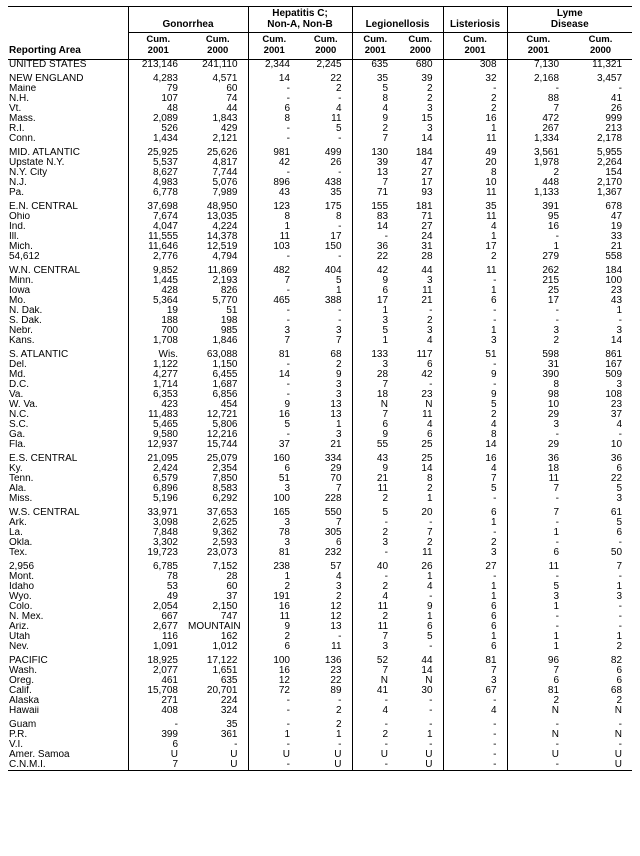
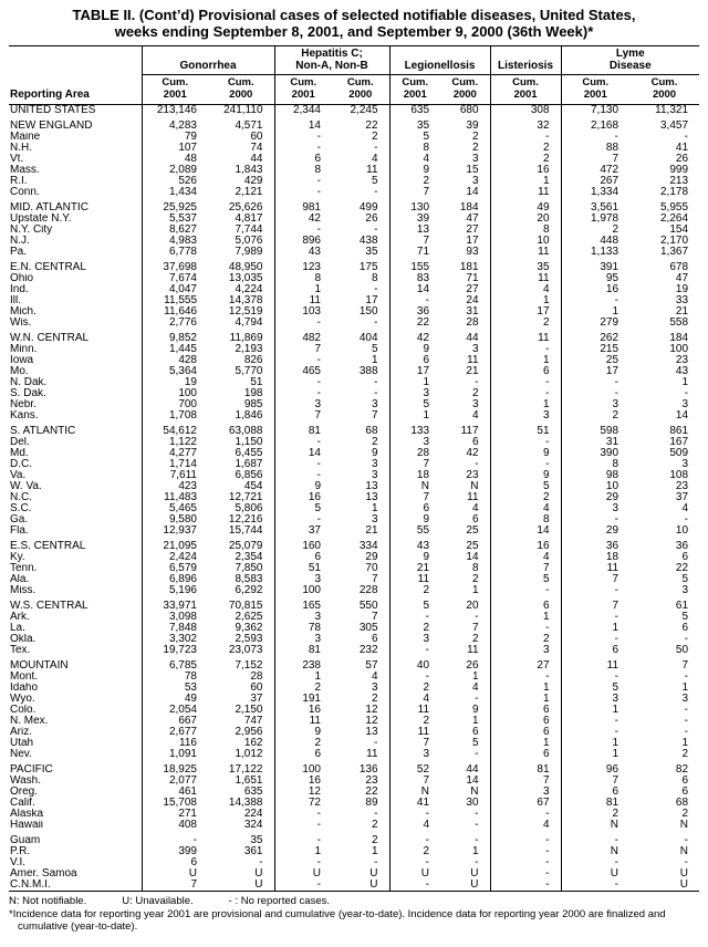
+ TABLE II. (Cont’d) Provisional cases of selected notifiable diseases, United States,
+ weeks ending September 8, 2001, and September 9, 2000 (36th Week)*
  Reporting Area	Gonorrhea	Hepatitis C; Non-A, Non-B	Legionellosis	Listeriosis	Lyme Disease
  Cum. 2001	Cum. 2000	Cum. 2001	Cum. 2000	Cum. 2001	Cum. 2000	Cum. 2001	Cum. 2001	Cum. 2000
  UNITED STATES	213,146	241,110	2,344	2,245	635	680	308	7,130	11,321
  NEW ENGLAND	4,283	4,571	14	22	35	39	32	2,168	3,457
  Maine	79	60	-	2	5	2	-	-	-
  N.H.	107	74	-	-	8	2	2	88	41
  Vt.	48	44	6	4	4	3	2	7	26
  Mass.	2,089	1,843	8	11	9	15	16	472	999
  R.I.	526	429	-	5	2	3	1	267	213
  Conn.	1,434	2,121	-	-	7	14	11	1,334	2,178
  MID. ATLANTIC	25,925	25,626	981	499	130	184	49	3,561	5,955
  Upstate N.Y.	5,537	4,817	42	26	39	47	20	1,978	2,264
  N.Y. City	8,627	7,744	-	-	13	27	8	2	154
  N.J.	4,983	5,076	896	438	7	17	10	448	2,170
  Pa.	6,778	7,989	43	35	71	93	11	1,133	1,367
  E.N. CENTRAL	37,698	48,950	123	175	155	181	35	391	678
  Ohio	7,674	13,035	8	8	83	71	11	95	47
  Ind.	4,047	4,224	1	-	14	27	4	16	19
  Ill.	11,555	14,378	11	17	-	24	1	-	33
  Mich.	11,646	12,519	103	150	36	31	17	1	21
- 54,612	2,776	4,794	-	-	22	28	2	279	558
+ Wis.	2,776	4,794	-	-	22	28	2	279	558
  W.N. CENTRAL	9,852	11,869	482	404	42	44	11	262	184
  Minn.	1,445	2,193	7	5	9	3	-	215	100
  Iowa	428	826	-	1	6	11	1	25	23
  Mo.	5,364	5,770	465	388	17	21	6	17	43
  N. Dak.	19	51	-	-	1	-	-	-	1
- S. Dak.	188	198	-	-	3	2	-	-	-
+ S. Dak.	100	198	-	-	3	2	-	-	-
  Nebr.	700	985	3	3	5	3	1	3	3
  Kans.	1,708	1,846	7	7	1	4	3	2	14
- S. ATLANTIC	Wis.	63,088	81	68	133	117	51	598	861
+ S. ATLANTIC	54,612	63,088	81	68	133	117	51	598	861
  Del.	1,122	1,150	-	2	3	6	-	31	167
  Md.	4,277	6,455	14	9	28	42	9	390	509
  D.C.	1,714	1,687	-	3	7	-	-	8	3
- Va.	6,353	6,856	-	3	18	23	9	98	108
+ Va.	7,611	6,856	-	3	18	23	9	98	108
  W. Va.	423	454	9	13	N	N	5	10	23
  N.C.	11,483	12,721	16	13	7	11	2	29	37
  S.C.	5,465	5,806	5	1	6	4	4	3	4
  Ga.	9,580	12,216	-	3	9	6	8	-	-
  Fla.	12,937	15,744	37	21	55	25	14	29	10
  E.S. CENTRAL	21,095	25,079	160	334	43	25	16	36	36
  Ky.	2,424	2,354	6	29	9	14	4	18	6
  Tenn.	6,579	7,850	51	70	21	8	7	11	22
  Ala.	6,896	8,583	3	7	11	2	5	7	5
  Miss.	5,196	6,292	100	228	2	1	-	-	3
- W.S. CENTRAL	33,971	37,653	165	550	5	20	6	7	61
+ W.S. CENTRAL	33,971	70,815	165	550	5	20	6	7	61
  Ark.	3,098	2,625	3	7	-	-	1	-	5
  La.	7,848	9,362	78	305	2	7	-	1	6
  Okla.	3,302	2,593	3	6	3	2	2	-	-
  Tex.	19,723	23,073	81	232	-	11	3	6	50
- 2,956	6,785	7,152	238	57	40	26	27	11	7
+ MOUNTAIN	6,785	7,152	238	57	40	26	27	11	7
  Mont.	78	28	1	4	-	1	-	-	-
  Idaho	53	60	2	3	2	4	1	5	1
  Wyo.	49	37	191	2	4	-	1	3	3
  Colo.	2,054	2,150	16	12	11	9	6	1	-
  N. Mex.	667	747	11	12	2	1	6	-	-
- Ariz.	2,677	MOUNTAIN	9	13	11	6	6	-	-
+ Ariz.	2,677	2,956	9	13	11	6	6	-	-
  Utah	116	162	2	-	7	5	1	1	1
  Nev.	1,091	1,012	6	11	3	-	6	1	2
  PACIFIC	18,925	17,122	100	136	52	44	81	96	82
  Wash.	2,077	1,651	16	23	7	14	7	7	6
  Oreg.	461	635	12	22	N	N	3	6	6
- Calif.	15,708	20,701	72	89	41	30	67	81	68
+ Calif.	15,708	14,388	72	89	41	30	67	81	68
  Alaska	271	224	-	-	-	-	-	2	2
  Hawaii	408	324	-	2	4	-	4	N	N
  Guam	-	35	-	2	-	-	-	-	-
  P.R.	399	361	1	1	2	1	-	N	N
  V.I.	6	-	-	-	-	-	-	-	-
  Amer. Samoa	U	U	U	U	U	U	-	U	U
  C.N.M.I.	7	U	-	U	-	U	-	-	U
+ N: Not notifiable. U: Unavailable. - : No reported cases.
+ *Incidence data for reporting year 2001 are provisional and cumulative (year-to-date). Incidence data for reporting year 2000 are finalized and cumulative (year-to-date).
